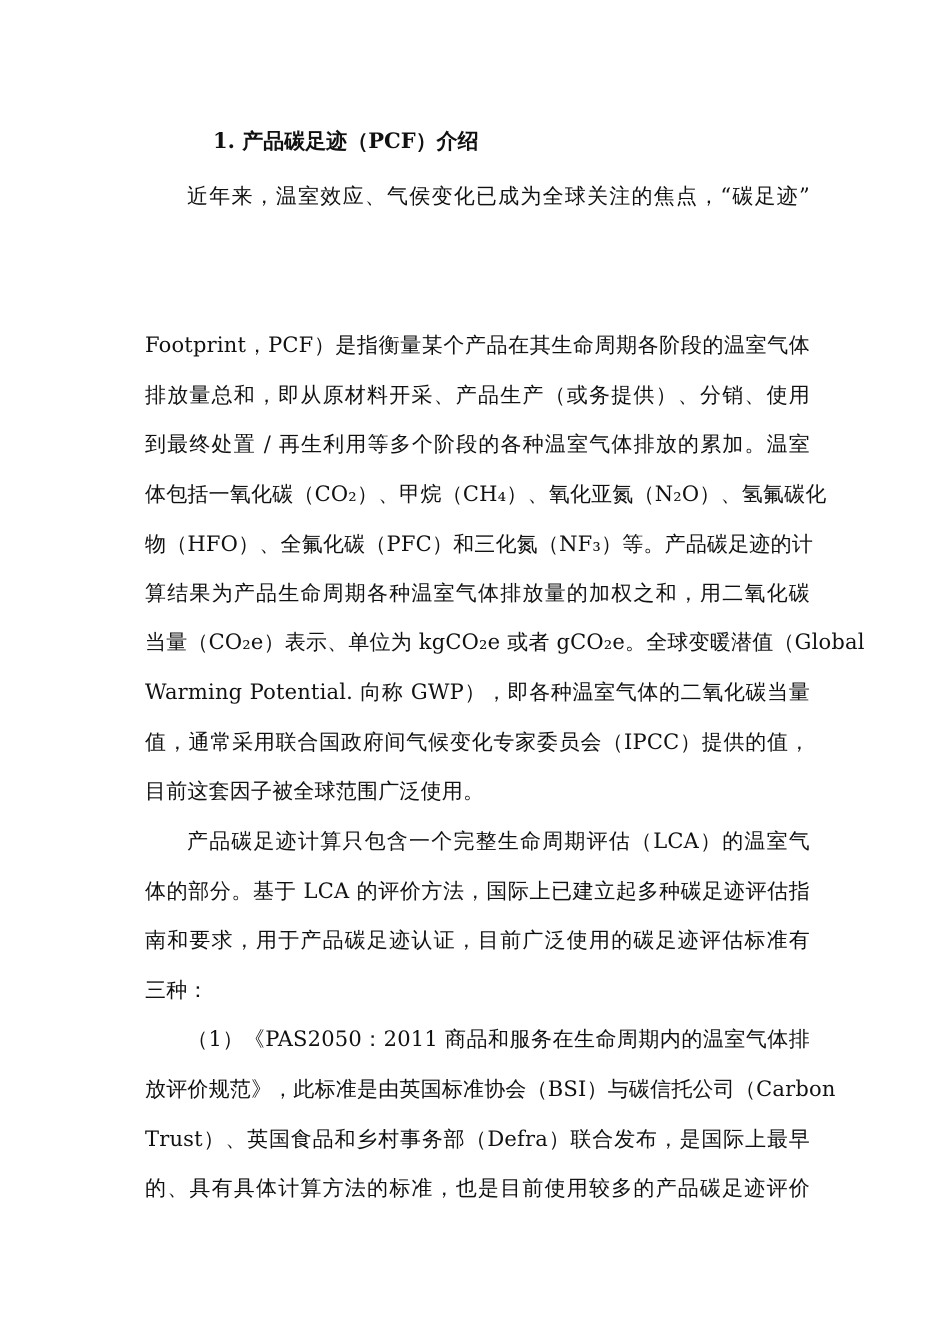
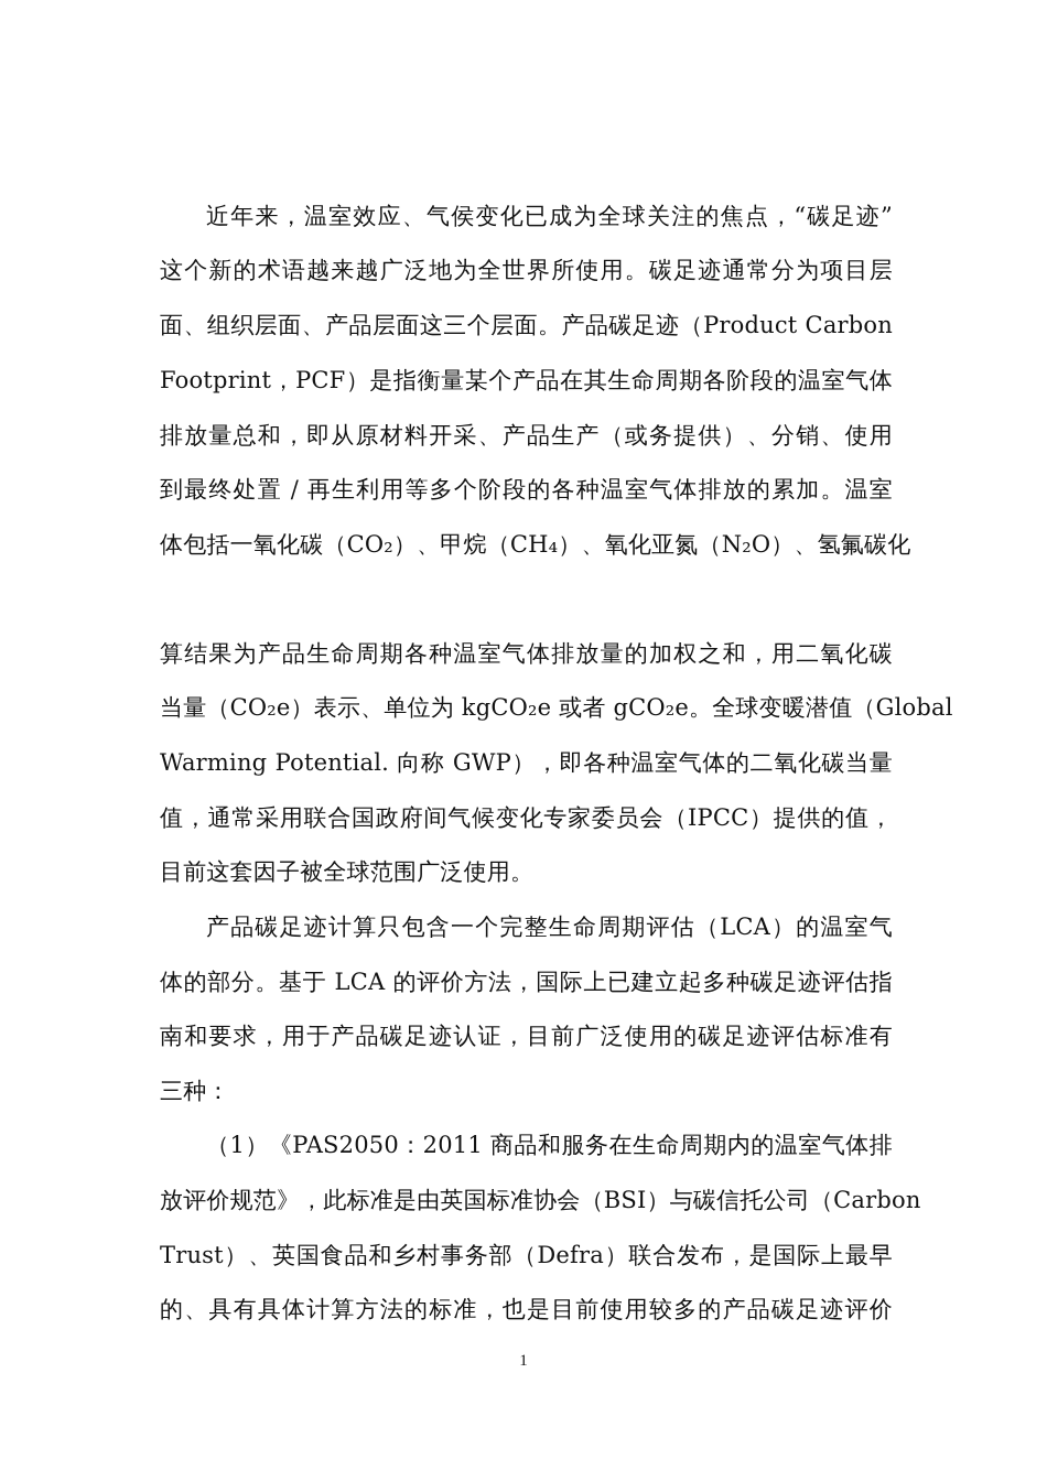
- 1. 产品碳足迹（PCF）介绍
  近年来，温室效应、气侯变化已成为全球关注的焦点，“碳足迹”
+ 这个新的术语越来越广泛地为全世界所使用。碳足迹通常分为项目层
+ 面、组织层面、产品层面这三个层面。产品碳足迹（Product Carbon
  Footprint，PCF）是指衡量某个产品在其生命周期各阶段的温室气体
  排放量总和，即从原材料开采、产品生产（或务提供）、分销、使用
  到最终处置 / 再生利用等多个阶段的各种温室气体排放的累加。温室
  体包括一氧化碳（CO₂）、甲烷（CH₄）、氧化亚氮（N₂O）、氢氟碳化
- 物（HFO）、全氟化碳（PFC）和三化氮（NF₃）等。产品碳足迹的计
  算结果为产品生命周期各种温室气体排放量的加权之和，用二氧化碳
  当量（CO₂e）表示、单位为 kgCO₂e 或者 gCO₂e。全球变暖潜值（Global
  Warming Potential. 向称 GWP），即各种温室气体的二氧化碳当量
  值，通常采用联合国政府间气候变化专家委员会（IPCC）提供的值，
  目前这套因子被全球范围广泛使用。
  产品碳足迹计算只包含一个完整生命周期评估（LCA）的温室气
  体的部分。基于 LCA 的评价方法，国际上已建立起多种碳足迹评估指
  南和要求，用于产品碳足迹认证，目前广泛使用的碳足迹评估标准有
  三种：
  （1）《PAS2050：2011 商品和服务在生命周期内的温室气体排
  放评价规范》，此标准是由英国标准协会（BSI）与碳信托公司（Carbon
  Trust）、英国食品和乡村事务部（Defra）联合发布，是国际上最早
  的、具有具体计算方法的标准，也是目前使用较多的产品碳足迹评价
+ 1
